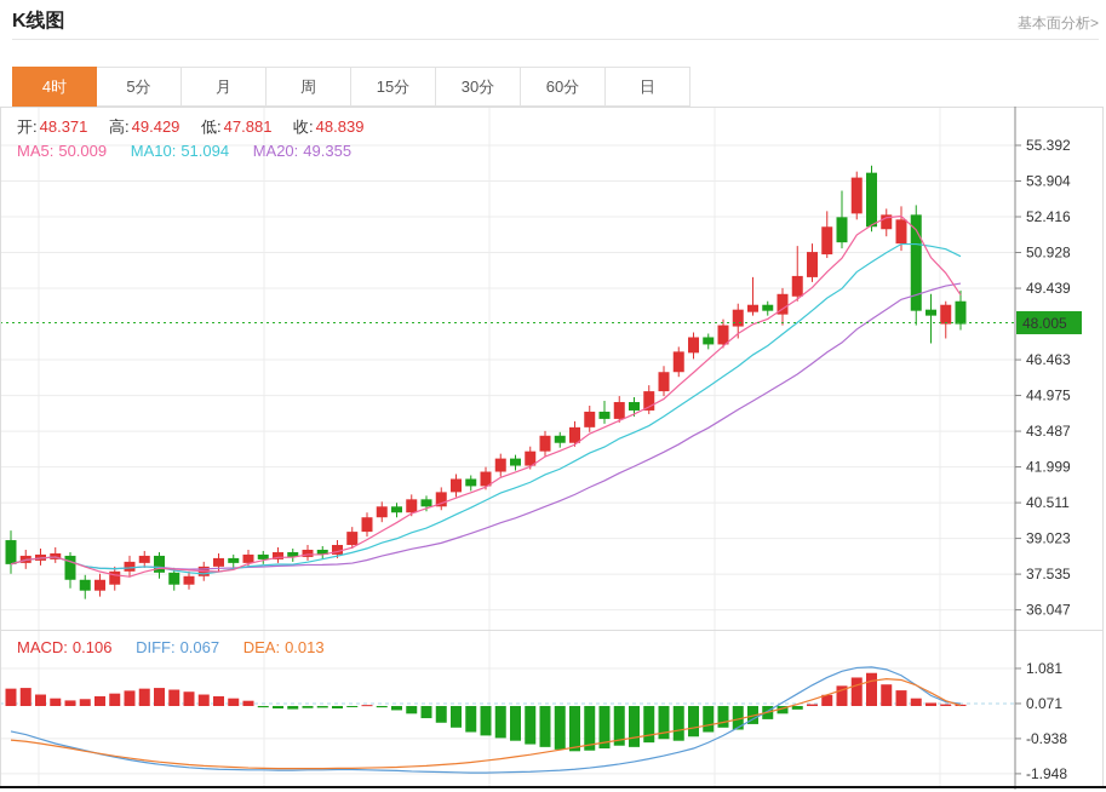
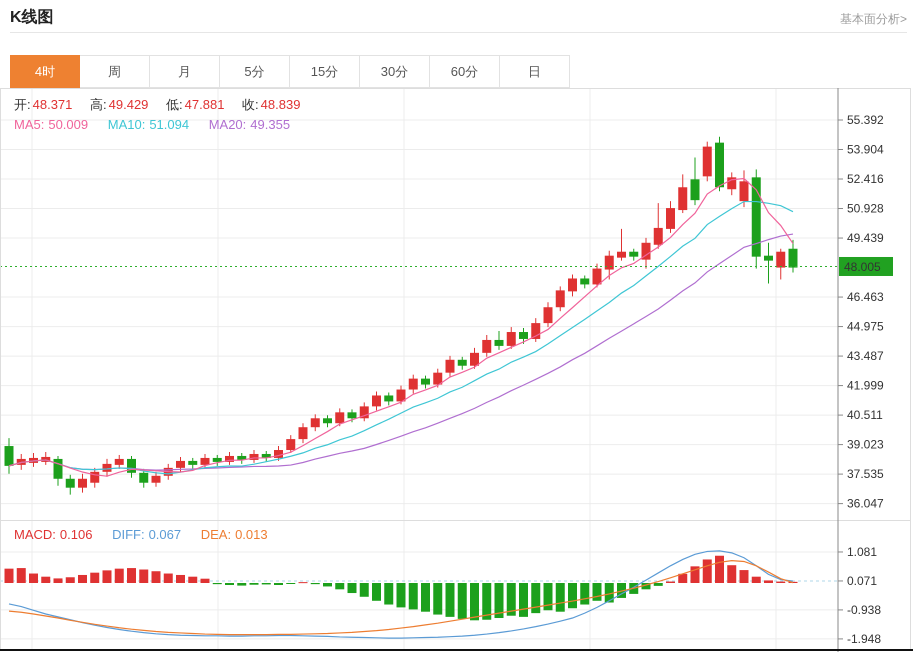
  K线图
  基本面分析>
  4时
- 5分
+ 周
  月
- 周
+ 5分
  15分
  30分
  60分
  日
  55.392
  53.904
  52.416
  50.928
  49.439
  46.463
  44.975
  43.487
  41.999
  40.511
  39.023
  37.535
  36.047
  1.081
  0.071
  -0.938
  -1.948
  48.005
  开: 48.371 高: 49.429 低: 47.881 收: 48.839
  MA5: 50.009 MA10: 51.094 MA20: 49.355
  MACD: 0.106 DIFF: 0.067 DEA: 0.013
